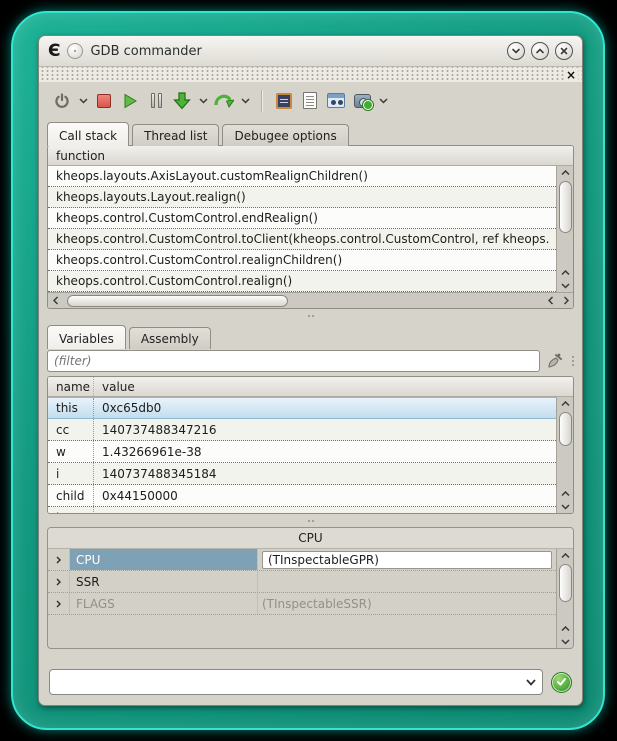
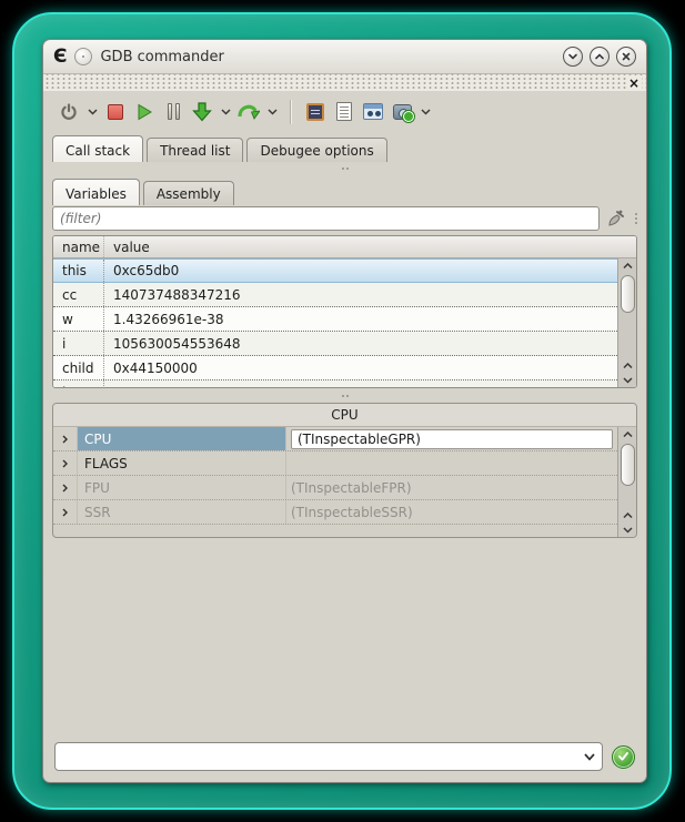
  Є
  GDB commander
  ×
  Call stack
  Thread list
  Debugee options
- function
- kheops.layouts.AxisLayout.customRealignChildren()
- kheops.layouts.Layout.realign()
- kheops.control.CustomControl.endRealign()
- kheops.control.CustomControl.toClient(kheops.control.CustomControl, ref kheops.
- kheops.control.CustomControl.realignChildren()
- kheops.control.CustomControl.realign()
  Variables
  Assembly
  (filter)
  name
  value
  this
  0xc65db0
  cc
  140737488347216
  w
  1.43266961e-38
  i
- 140737488345184
+ 105630054553648
  child
  0x44150000
  CPU
  CPU
  (TInspectableGPR)
- SSR
+ FLAGS
+ FPU
+ (TInspectableFPR)
- FLAGS
+ SSR
  (TInspectableSSR)
